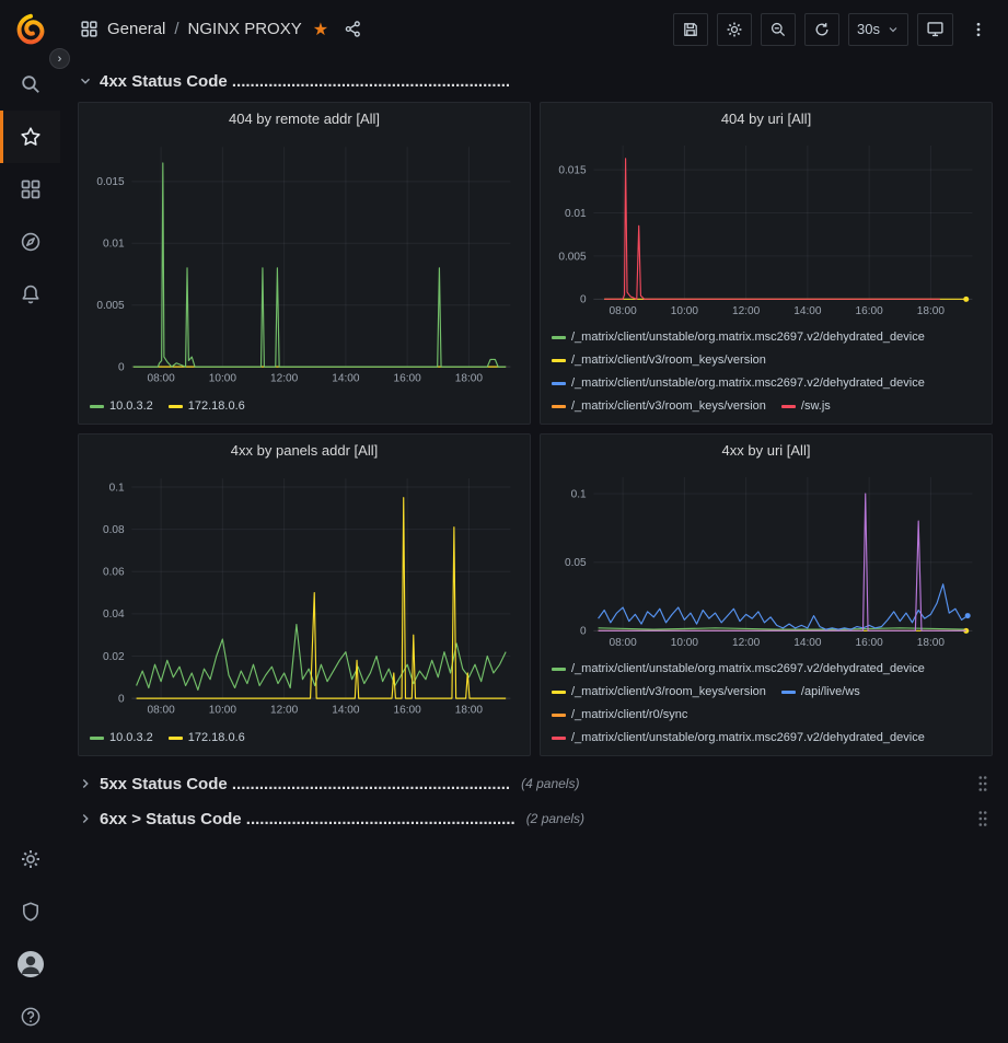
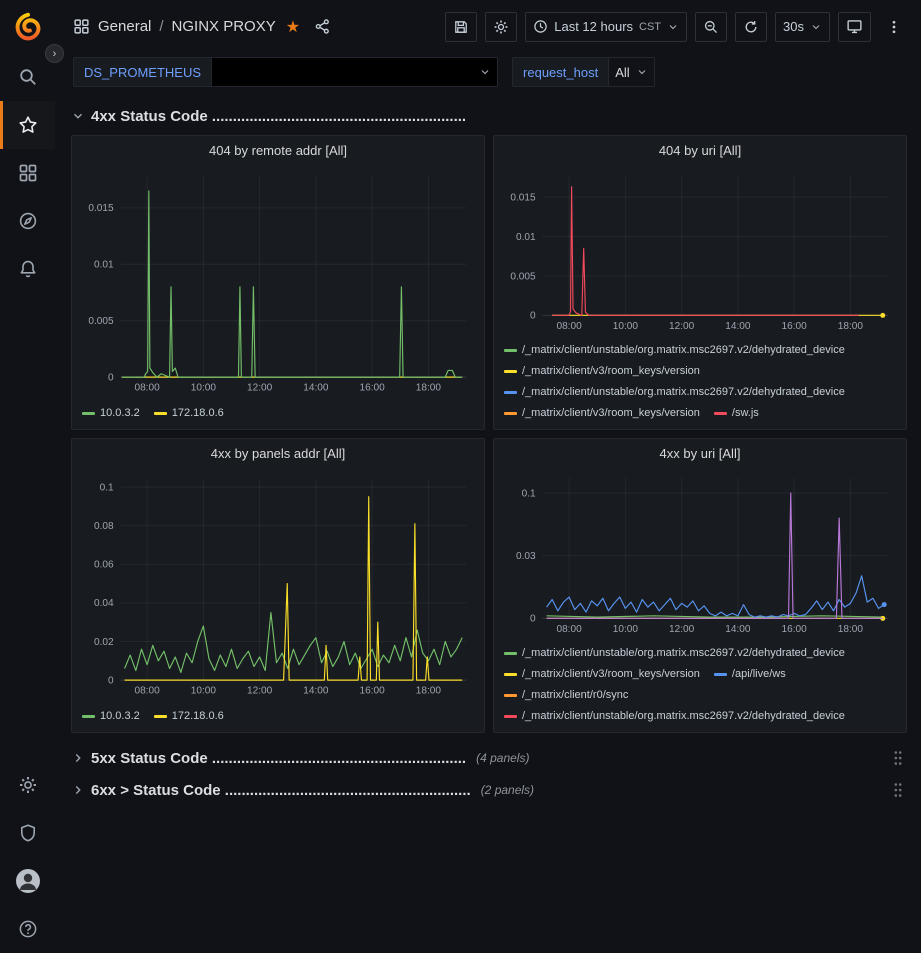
  ›
  General
  /
  NGINX PROXY
  ★
+ Last 12 hours
+ CST
  30s
+ DS_PROMETHEUS
+ request_host
+ All
  4xx Status Code .............................................................
  404 by remote addr [All]
  0
  0.005
  0.01
  0.015
  08:00
  10:00
  12:00
  14:00
  16:00
  18:00
  10.0.3.2
  172.18.0.6
  404 by uri [All]
  0
  0.005
  0.01
  0.015
  08:00
  10:00
  12:00
  14:00
  16:00
  18:00
  /_matrix/client/unstable/org.matrix.msc2697.v2/dehydrated_device
  /_matrix/client/v3/room_keys/version
  /_matrix/client/unstable/org.matrix.msc2697.v2/dehydrated_device
  /_matrix/client/v3/room_keys/version
  /sw.js
  4xx by panels addr [All]
  0
  0.02
  0.04
  0.06
  0.08
  0.1
  08:00
  10:00
  12:00
  14:00
  16:00
  18:00
  10.0.3.2
  172.18.0.6
  4xx by uri [All]
  0
- 0.05
+ 0.03
  0.1
  08:00
  10:00
  12:00
  14:00
  16:00
  18:00
  /_matrix/client/unstable/org.matrix.msc2697.v2/dehydrated_device
  /_matrix/client/v3/room_keys/version
  /api/live/ws
  /_matrix/client/r0/sync
  /_matrix/client/unstable/org.matrix.msc2697.v2/dehydrated_device
  5xx Status Code .............................................................
  (4 panels)
  6xx > Status Code ...........................................................
  (2 panels)
